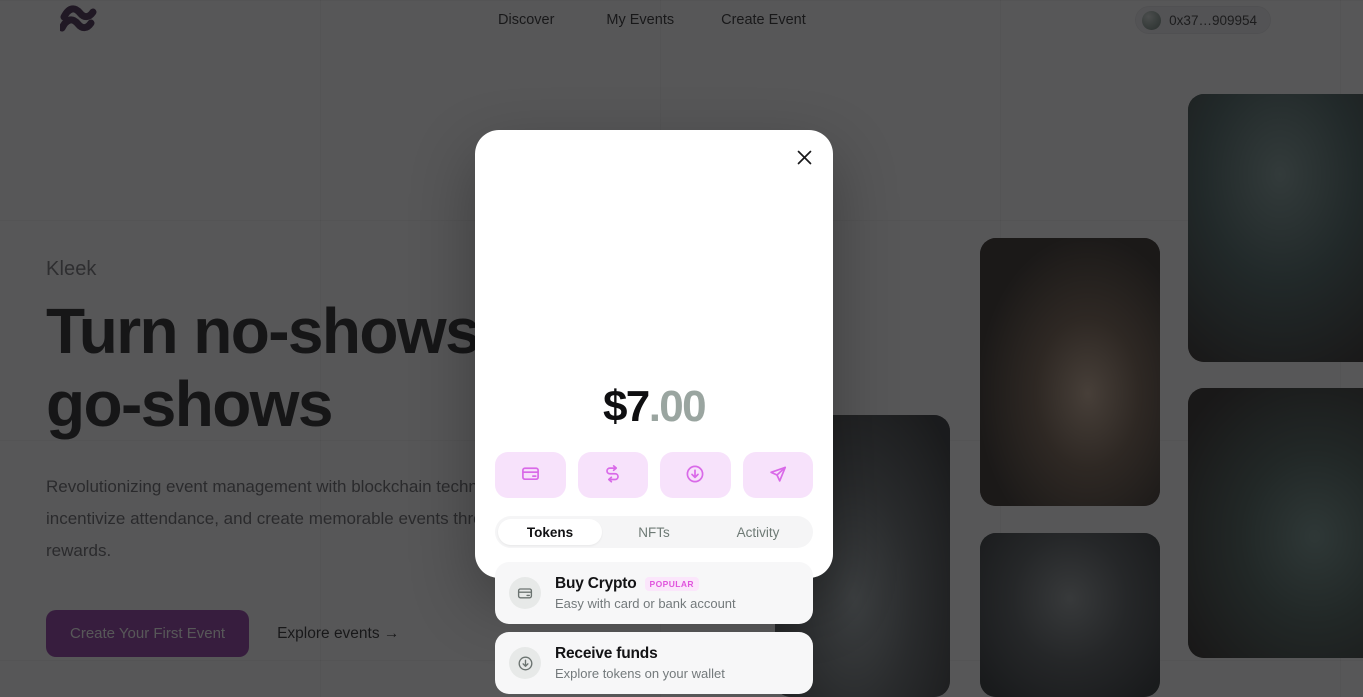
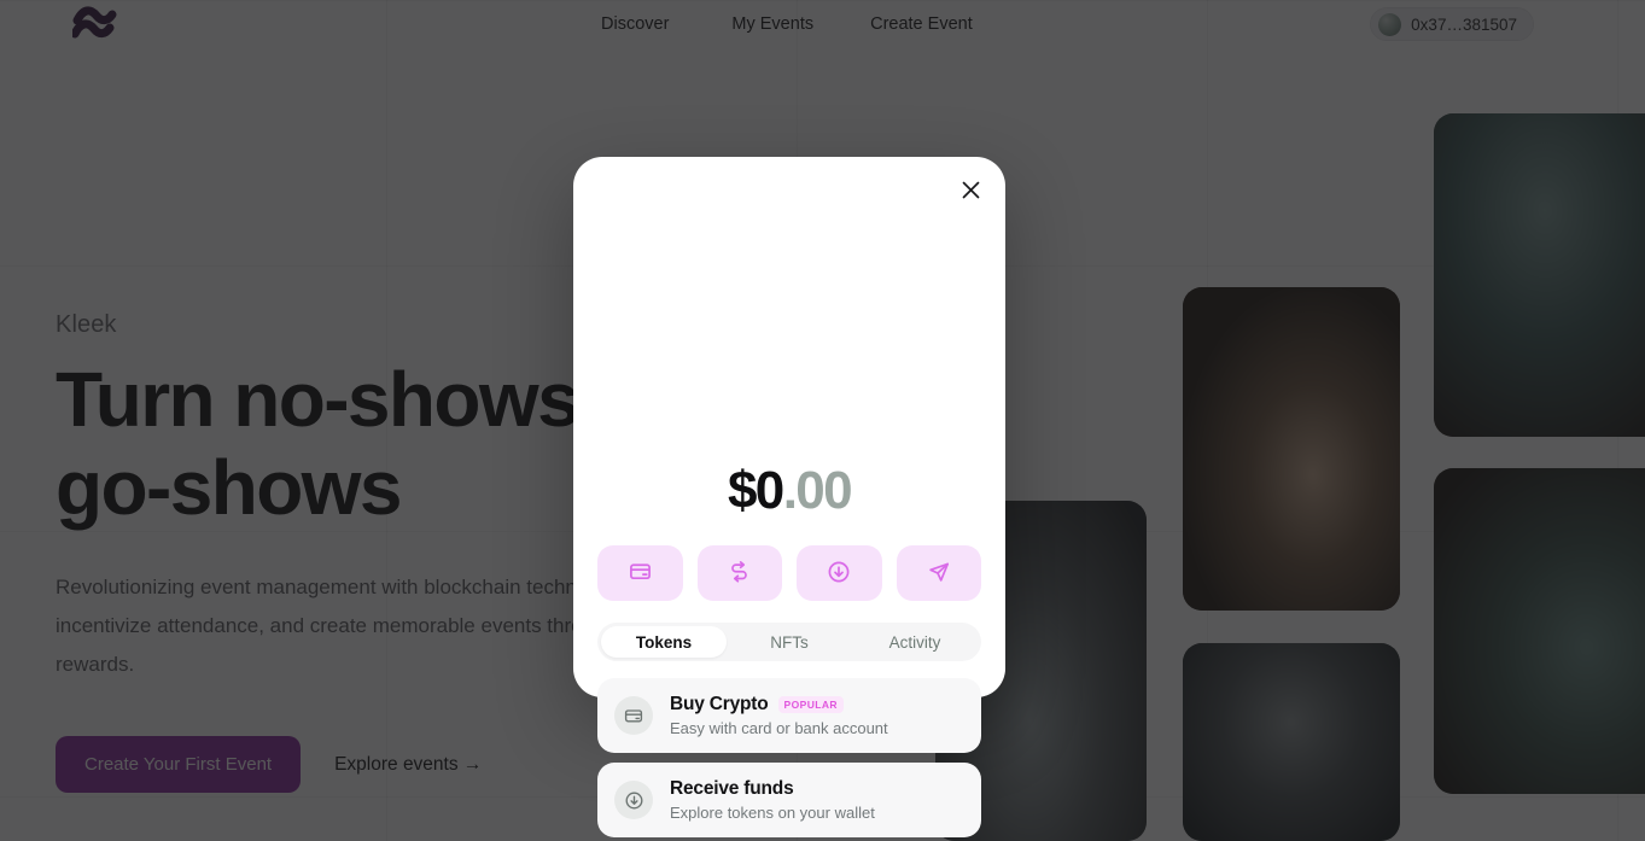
  Discover
  My Events
  Create Event
- 0x37…909954
+ 0x37…381507
  Kleek
  Turn no-shows
  go-shows
  Revolutionizing event management with blockchain techn incentivize attendance, and create memorable events thr rewards.
  Create Your First Event
  Explore events →
- $7.00
+ $0.00
  Tokens
  NFTs
  Activity
  Buy Crypto
  POPULAR
  Easy with card or bank account
  Receive funds
  Explore tokens on your wallet
